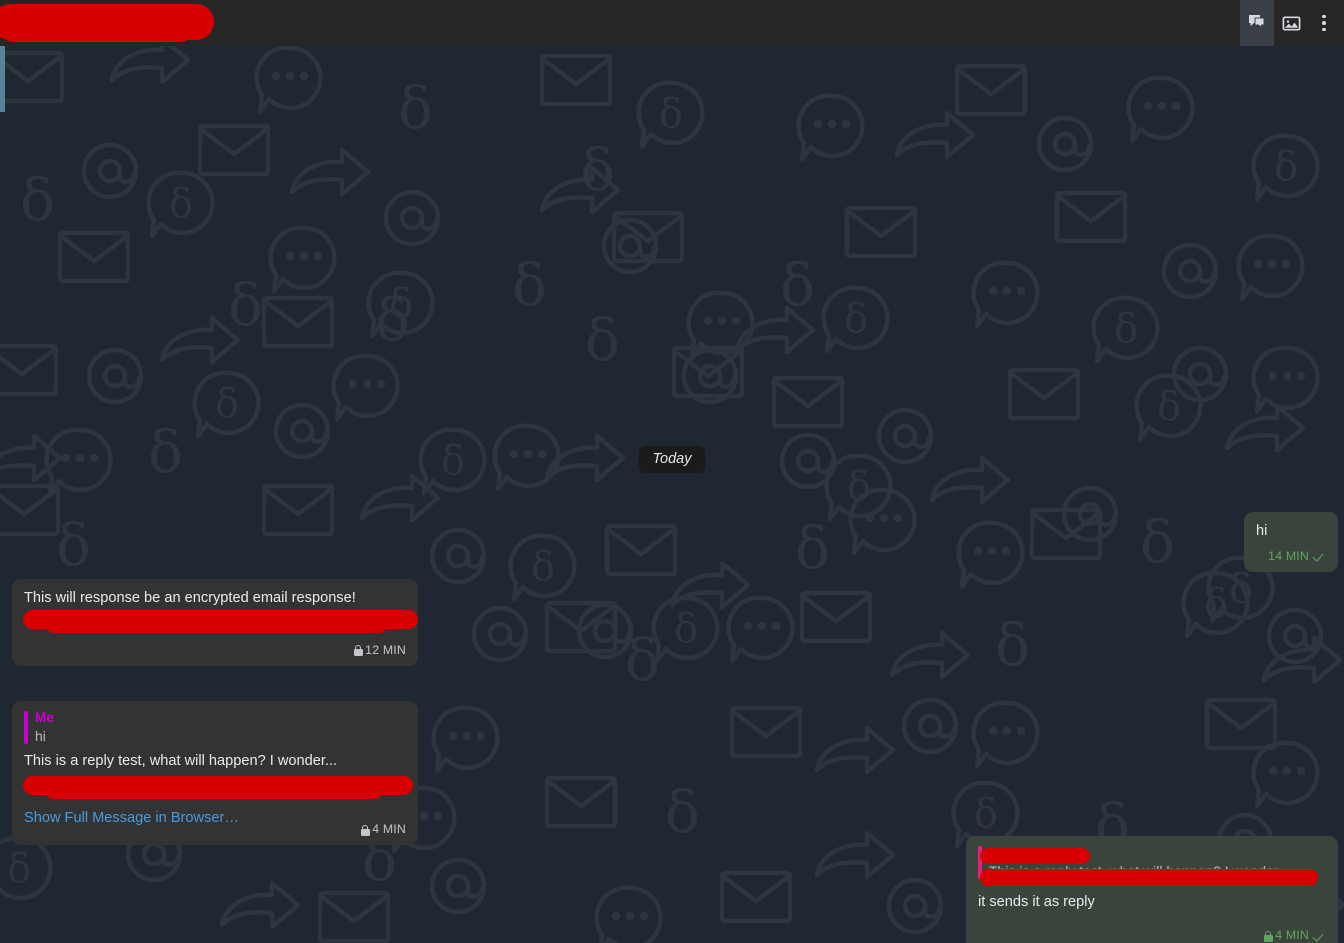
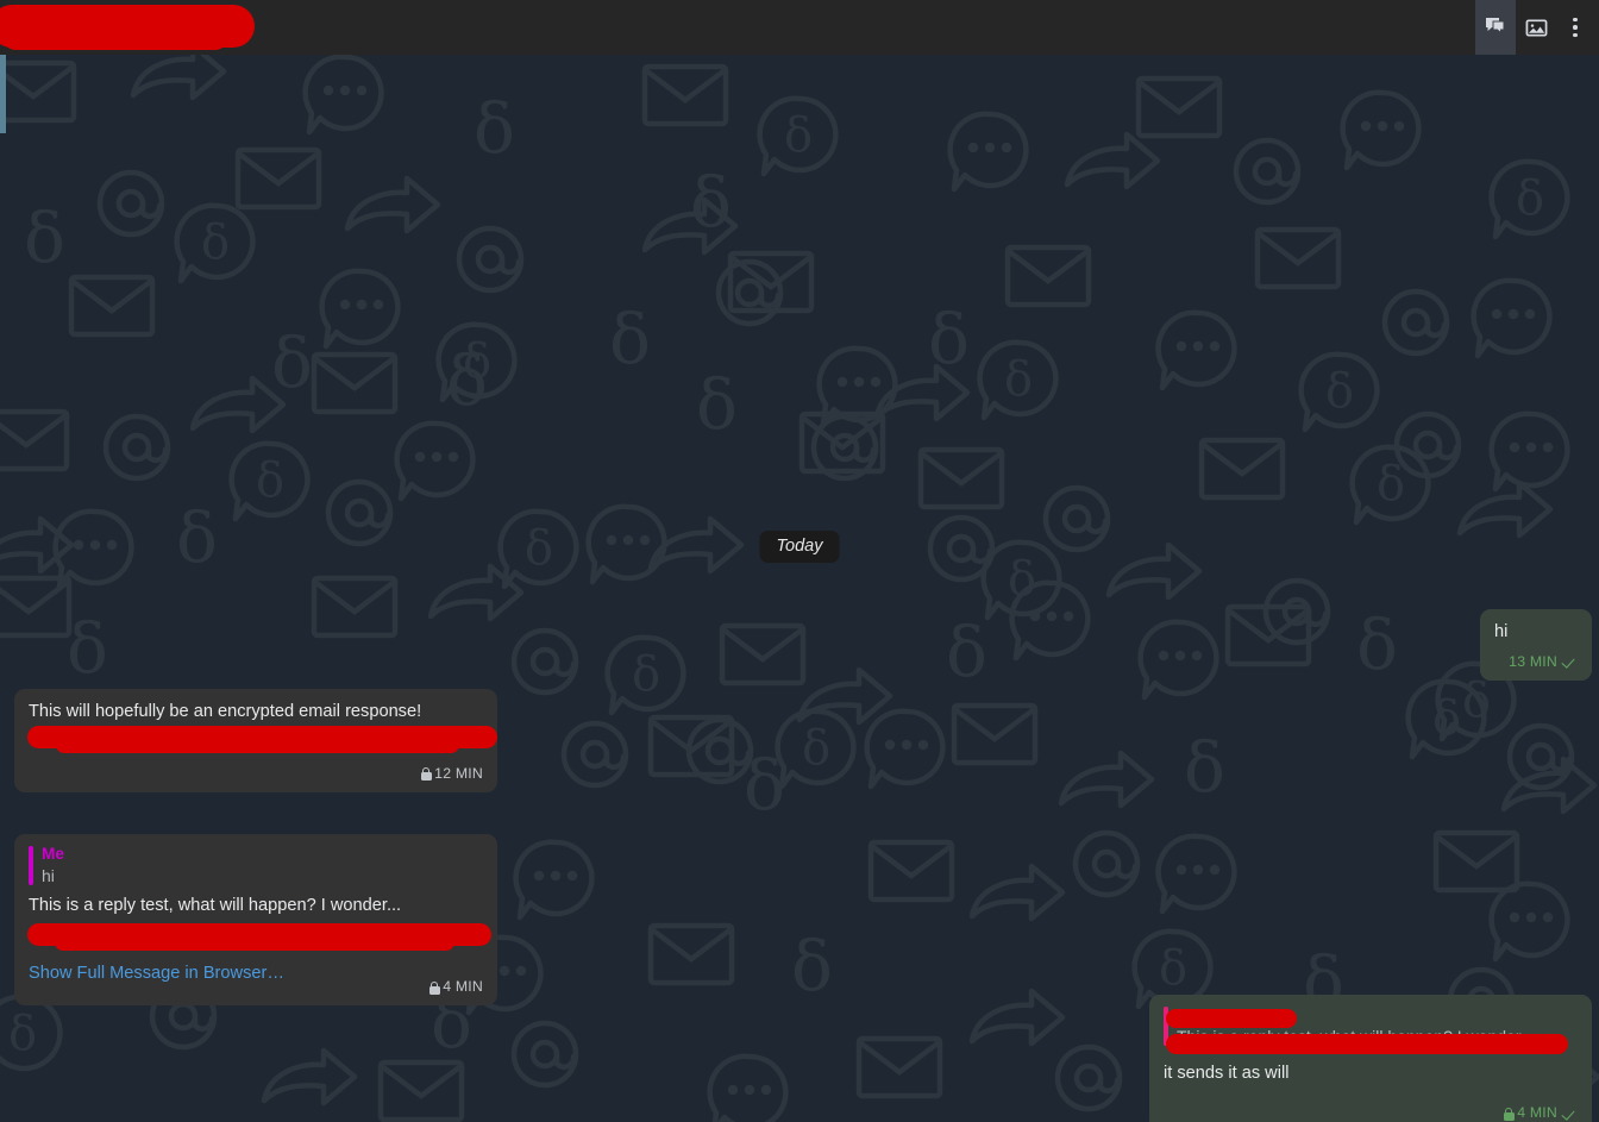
  Today
  hi
- 14 MIN
+ 13 MIN
- This will response be an encrypted email response!
+ This will hopefully be an encrypted email response!
  12 MIN
  Me
  hi
  This is a reply test, what will happen? I wonder...
  Show Full Message in Browser…
  4 MIN
- it sends it as reply
+ it sends it as will
  4 MIN
